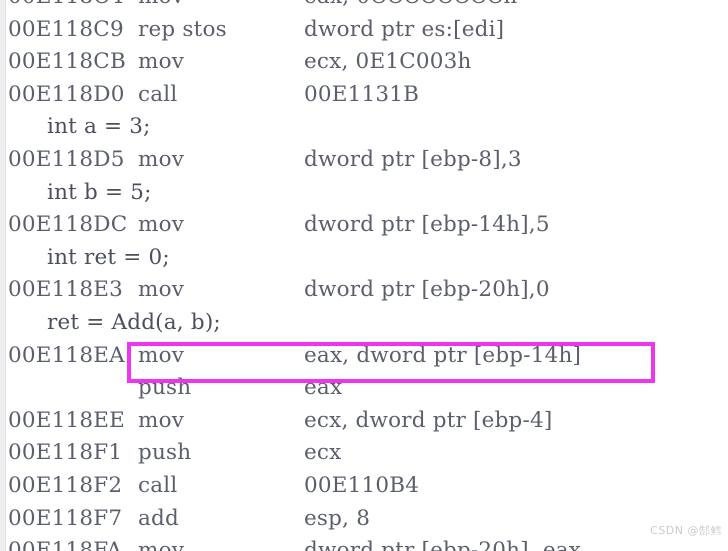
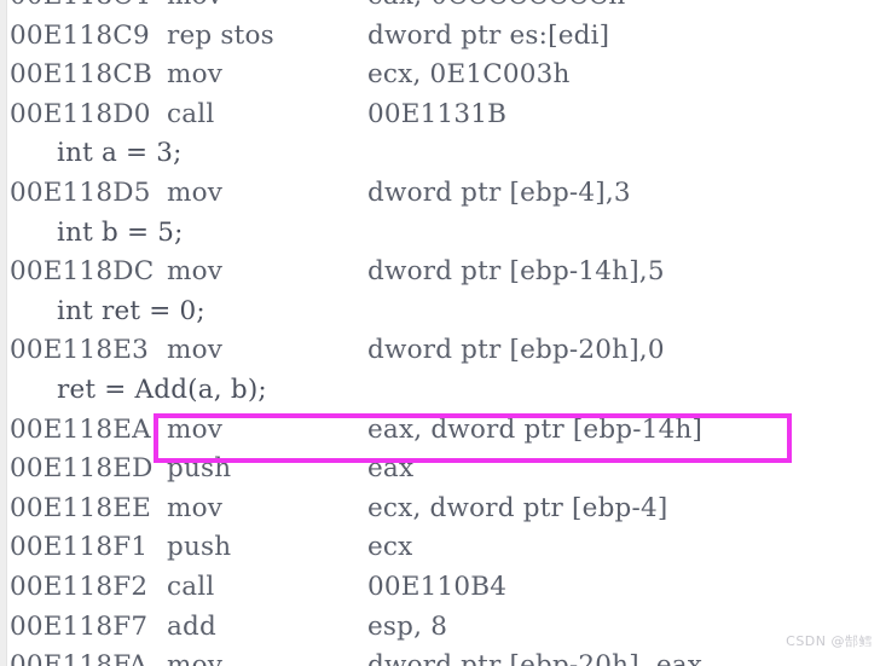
  00E118C9
  rep stos
  dword ptr es:[edi]
  00E118CB
  mov
  ecx, 0E1C003h
  00E118D0
  call
  00E1131B
  int a = 3;
  00E118D5
  mov
- dword ptr [ebp-8],3
+ dword ptr [ebp-4],3
  int b = 5;
  00E118DC
  mov
  dword ptr [ebp-14h],5
  int ret = 0;
  00E118E3
  mov
  dword ptr [ebp-20h],0
  ret = Add(a, b);
  00E118EA
  mov
  eax, dword ptr [ebp-14h]
+ 00E118ED
  push
  eax
  00E118EE
  mov
  ecx, dword ptr [ebp-4]
  00E118F1
  push
  ecx
  00E118F2
  call
  00E110B4
  00E118F7
  add
  esp, 8
  CSDN @郜鳕
